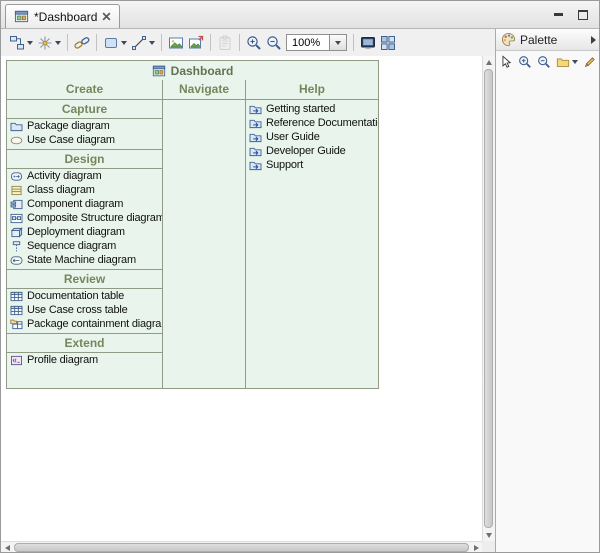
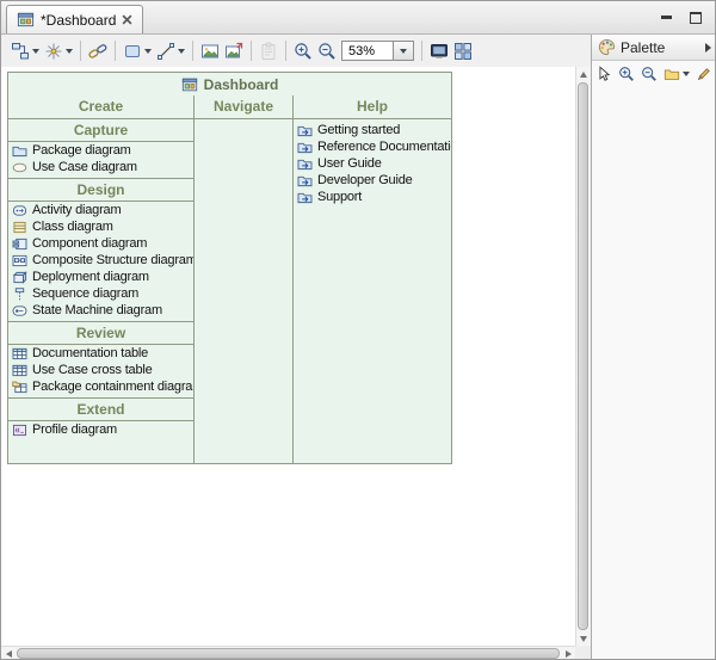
  *Dashboard
- 100%
+ 53%
  Palette
  Dashboard
  Create
  Capture
  Package diagram
  Use Case diagram
  Design
  Activity diagram
  Class diagram
  Component diagram
  Composite Structure diagram
  Deployment diagram
  Sequence diagram
  State Machine diagram
  Review
  Documentation table
  Use Case cross table
  Package containment diagra
  Extend
  Profile diagram
  Navigate
  Help
  Getting started
  Reference Documentati
  User Guide
  Developer Guide
  Support
